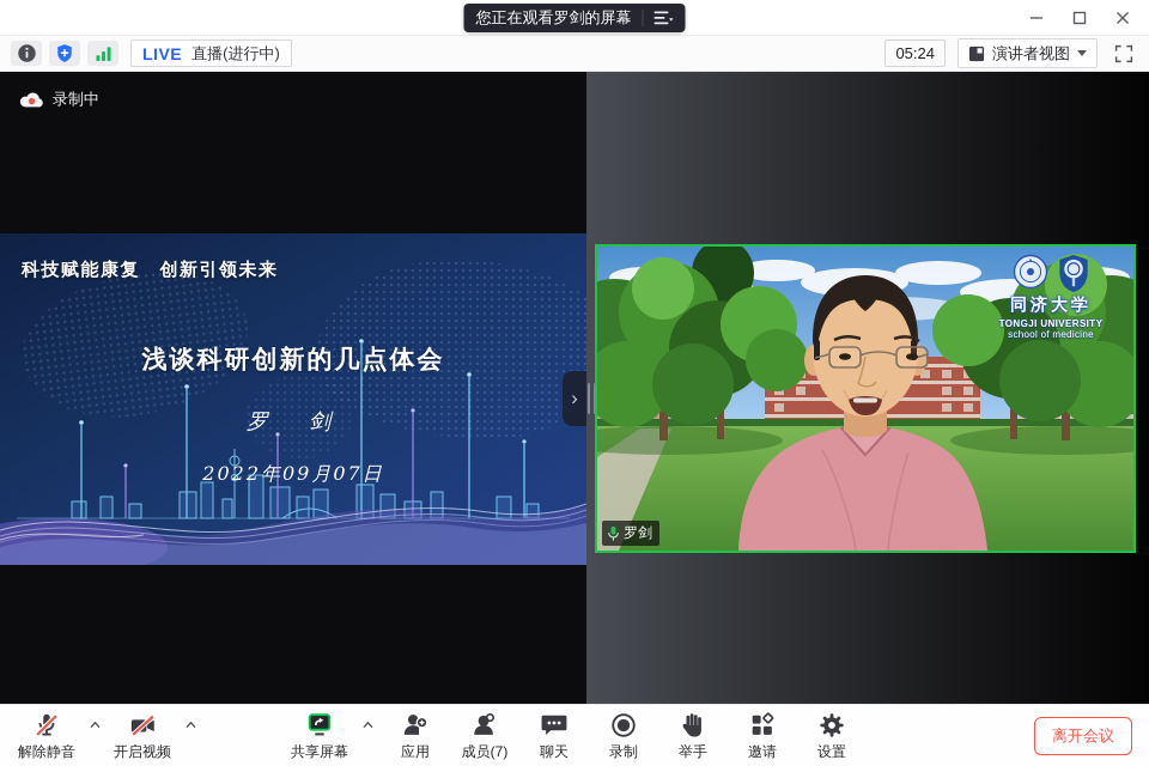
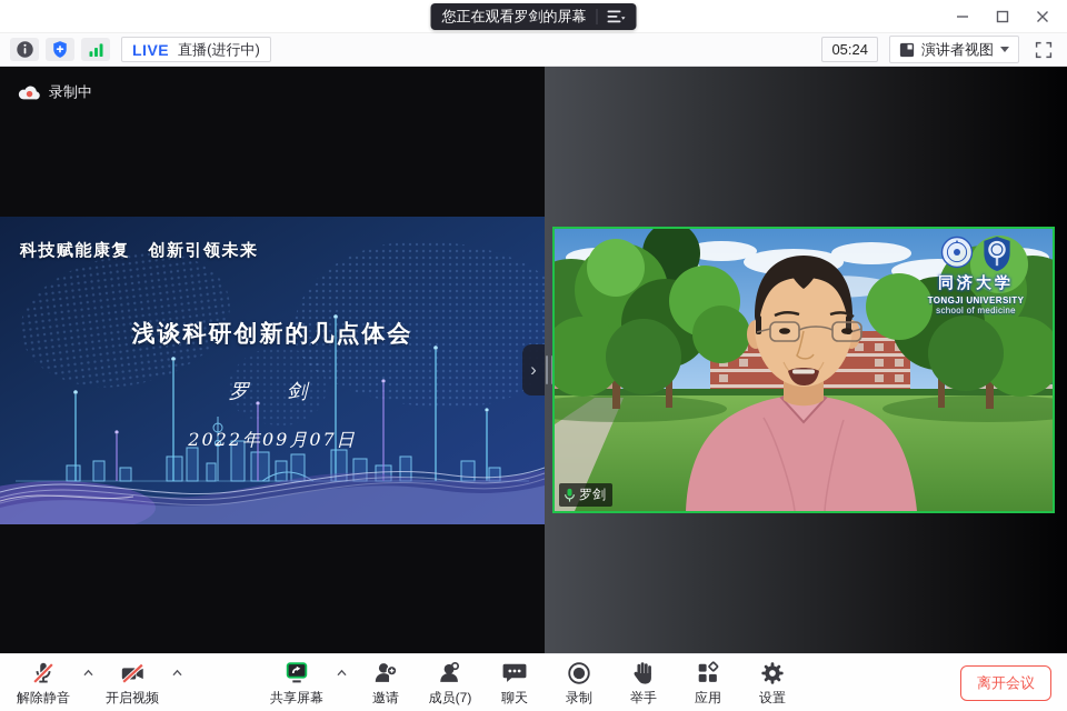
  您正在观看罗剑的屏幕
  LIVE
  直播(进行中)
  05:24
  演讲者视图
  录制中
  科技赋能康复 创新引领未来
  浅谈科研创新的几点体会
  罗 剑
  2022年09月07日
  ›
  罗剑
  同济大学
  TONGJI UNIVERSITY
  school of medicine
  解除静音
  开启视频
  共享屏幕
- 应用
+ 邀请
  成员(7)
  聊天
  录制
  举手
- 邀请
+ 应用
  设置
  离开会议
